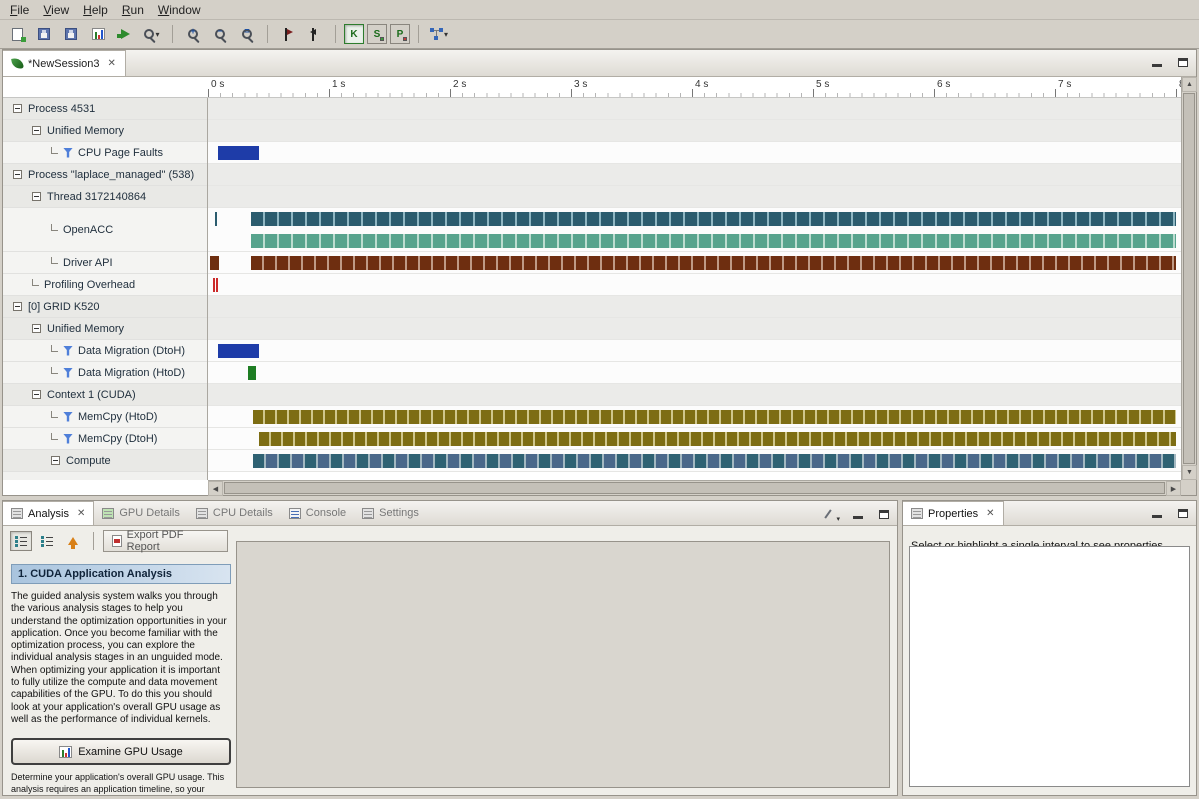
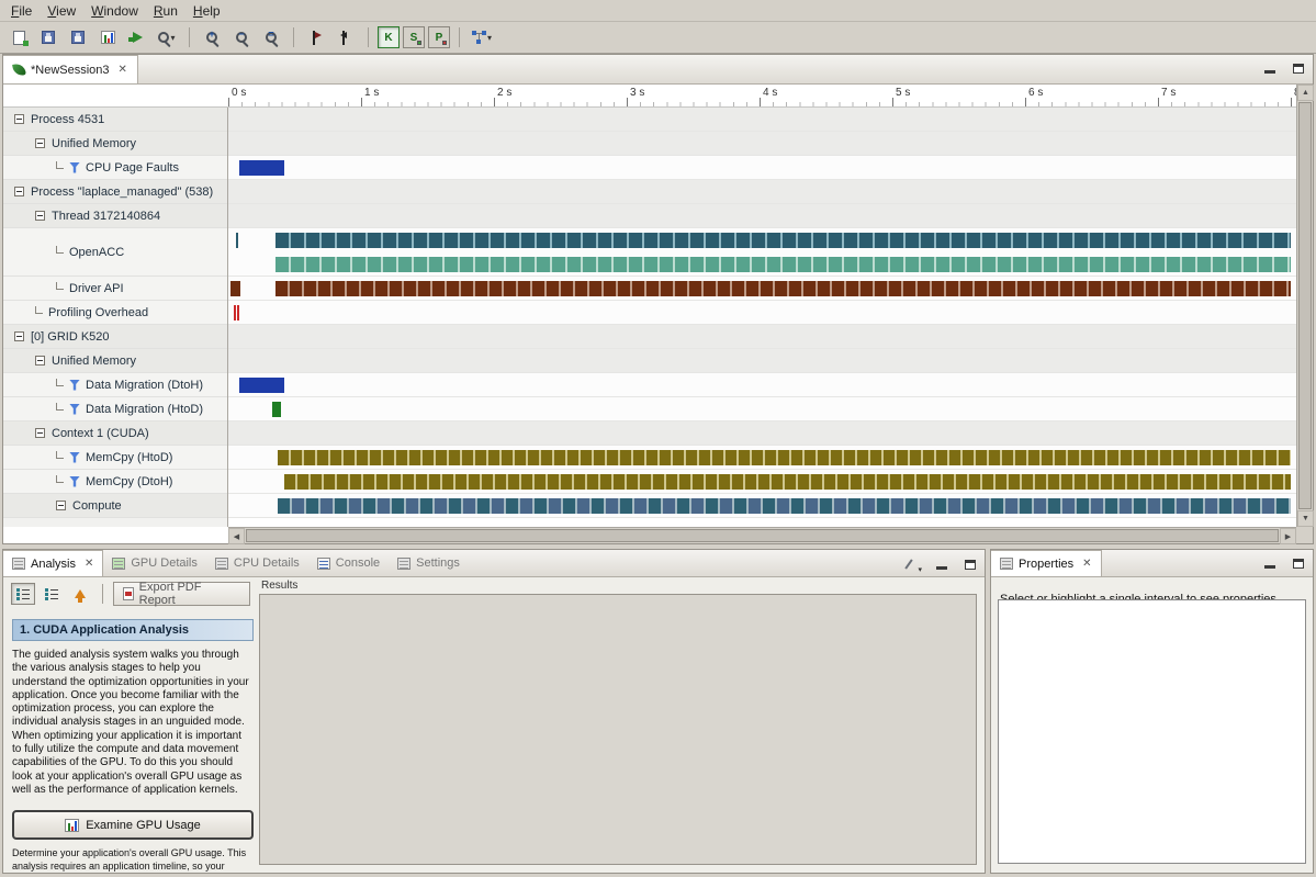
  File
  View
- Help
+ Window
  Run
- Window
+ Help
  ▾
  +
  −
  =
  K
  S
  P
  ▾
  *NewSession3
  ✕
  0 s
  1 s
  2 s
  3 s
  4 s
  5 s
  6 s
  7 s
  Process 4531
  Unified Memory
  CPU Page Faults
  Process "laplace_managed" (538)
  Thread 3172140864
  OpenACC
  Driver API
  Profiling Overhead
  [0] GRID K520
  Unified Memory
  Data Migration (DtoH)
  Data Migration (HtoD)
  Context 1 (CUDA)
  MemCpy (HtoD)
  MemCpy (DtoH)
  Compute
  Analysis
  ✕
  GPU Details
  CPU Details
  Console
  Settings
  Export PDF Report
  1. CUDA Application Analysis
- The guided analysis system walks you through the various analysis stages to help you understand the optimization opportunities in your application. Once you become familiar with the optimization process, you can explore the individual analysis stages in an unguided mode. When optimizing your application it is important to fully utilize the compute and data movement capabilities of the GPU. To do this you should look at your application's overall GPU usage as well as the performance of individual kernels.
+ The guided analysis system walks you through the various analysis stages to help you understand the optimization opportunities in your application. Once you become familiar with the optimization process, you can explore the individual analysis stages in an unguided mode. When optimizing your application it is important to fully utilize the compute and data movement capabilities of the GPU. To do this you should look at your application's overall GPU usage as well as the performance of application kernels.
  Examine GPU Usage
+ Results
  Properties
  ✕
